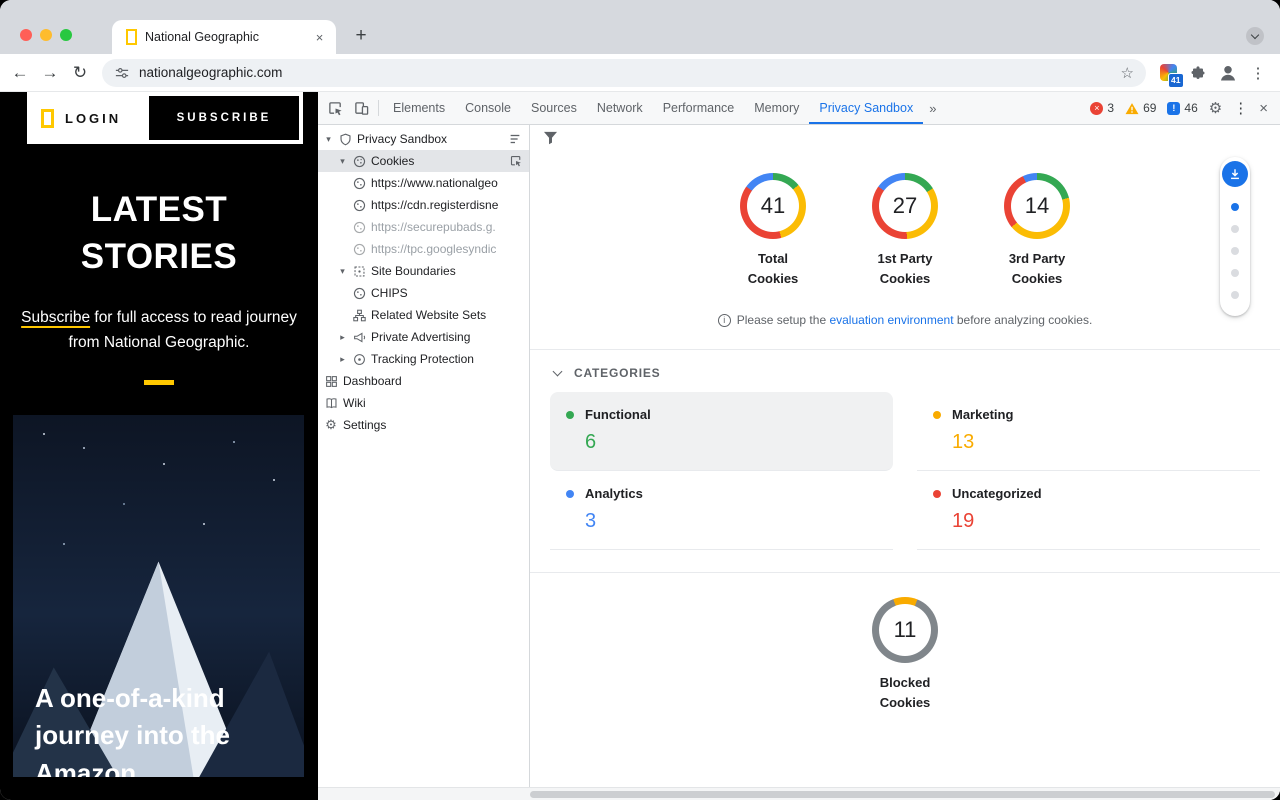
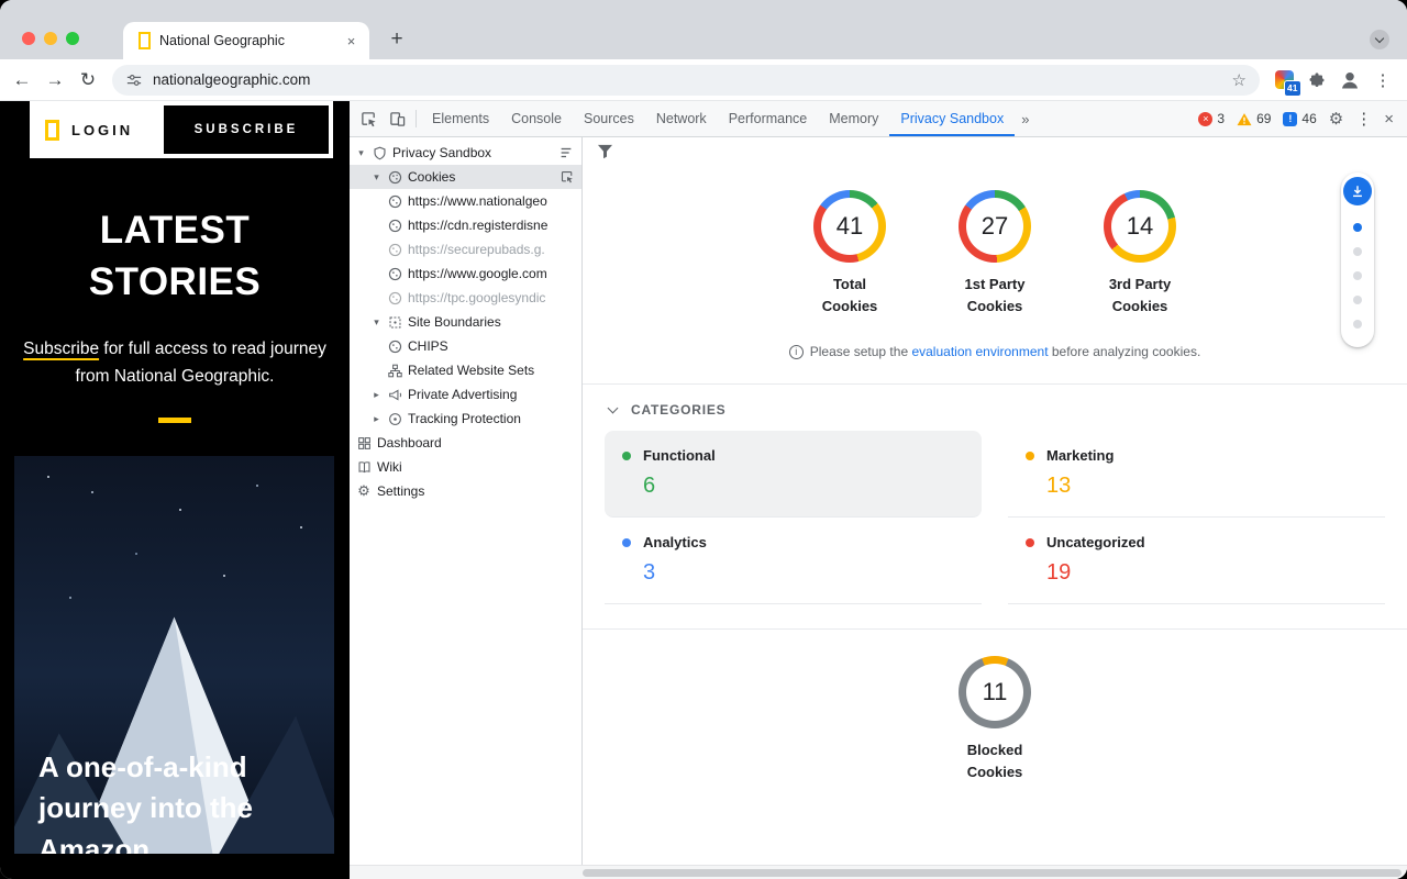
  National Geographic
  ×
  +
  ←
  →
  ↻
  nationalgeographic.com
  ☆
  41
  ⋮
  LOGIN
  SUBSCRIBE
  LATEST
  STORIES
  Subscribe for full access to read journey from National Geographic.
  A one-of-a-kind journey into the Amazon
  Elements
  Console
  Sources
  Network
  Performance
  Memory
  Privacy Sandbox
  »
  ×
  3
  69
  !
  46
  ⚙
  ⋮
  ×
  Privacy Sandbox
  Cookies
  https://www.nationalgeo
  https://cdn.registerdisne
  https://securepubads.g.
+ https://www.google.com
  https://tpc.googlesyndic
  Site Boundaries
  CHIPS
  Related Website Sets
  Private Advertising
  Tracking Protection
  Dashboard
  Wiki
  ⚙
  Settings
  41
  Total
  Cookies
  27
  1st Party
  Cookies
  14
  3rd Party
  Cookies
  Please setup the evaluation environment before analyzing cookies.
  CATEGORIES
  Functional
  6
  Marketing
  13
  Analytics
  3
  Uncategorized
  19
  11
  Blocked
  Cookies
